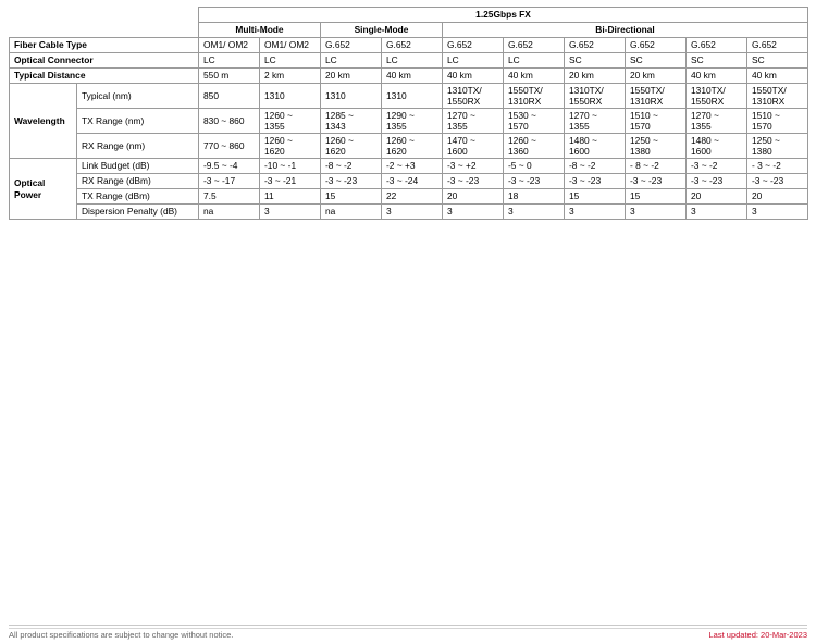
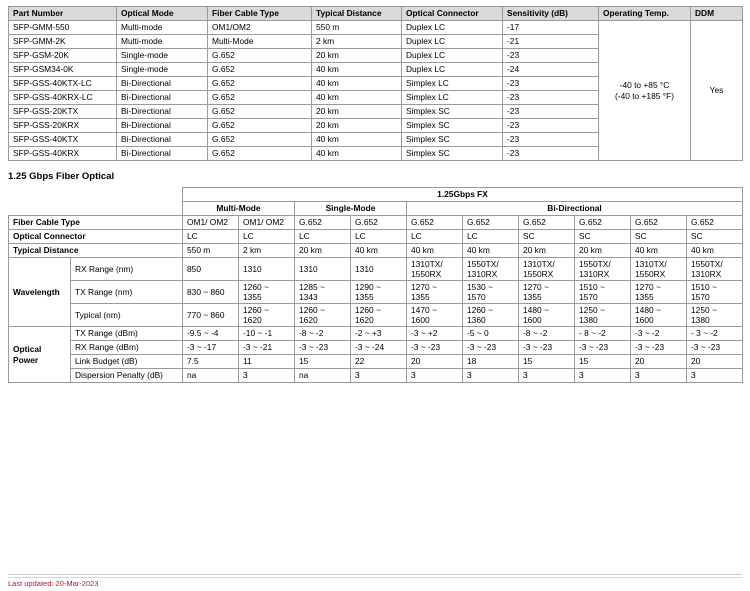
+ Part Number	Optical Mode	Fiber Cable Type	Typical Distance	Optical Connector	Sensitivity (dB)	Operating Temp.	DDM
+ SFP-GMM-550	Multi-mode	OM1/OM2	550 m	Duplex LC	-17	-40 to +85 °C (-40 to +185 °F)	Yes
+ SFP-GMM-2K	Multi-mode	Multi-Mode	2 km	Duplex LC	-21
+ SFP-GSM-20K	Single-mode	G.652	20 km	Duplex LC	-23
+ SFP-GSM34-0K	Single-mode	G.652	40 km	Duplex LC	-24
+ SFP-GSS-40KTX-LC	Bi-Directional	G.652	40 km	Simplex LC	-23
+ SFP-GSS-40KRX-LC	Bi-Directional	G.652	40 km	Simplex LC	-23
+ SFP-GSS-20KTX	Bi-Directional	G.652	20 km	Simplex SC	-23
+ SFP-GSS-20KRX	Bi-Directional	G.652	20 km	Simplex SC	-23
+ SFP-GSS-40KTX	Bi-Directional	G.652	40 km	Simplex SC	-23
+ SFP-GSS-40KRX	Bi-Directional	G.652	40 km	Simplex SC	-23
+ 1.25 Gbps Fiber Optical
  		1.25Gbps FX
  		Multi-Mode	Single-Mode	Bi-Directional
  Fiber Cable Type	OM1/ OM2	OM1/ OM2	G.652	G.652	G.652	G.652	G.652	G.652	G.652	G.652
  Optical Connector	LC	LC	LC	LC	LC	LC	SC	SC	SC	SC
  Typical Distance	550 m	2 km	20 km	40 km	40 km	40 km	20 km	20 km	40 km	40 km
- Wavelength	Typical (nm)	850	1310	1310	1310	1310TX/1550RX	1550TX/1310RX	1310TX/1550RX	1550TX/1310RX	1310TX/1550RX	1550TX/1310RX
+ Wavelength	RX Range (nm)	850	1310	1310	1310	1310TX/1550RX	1550TX/1310RX	1310TX/1550RX	1550TX/1310RX	1310TX/1550RX	1550TX/1310RX
  TX Range (nm)	830 ~ 860	1260 ~1355	1285 ~1343	1290 ~1355	1270 ~1355	1530 ~1570	1270 ~1355	1510 ~1570	1270 ~1355	1510 ~1570
- RX Range (nm)	770 ~ 860	1260 ~1620	1260 ~1620	1260 ~1620	1470 ~1600	1260 ~1360	1480 ~1600	1250 ~1380	1480 ~1600	1250 ~1380
+ Typical (nm)	770 ~ 860	1260 ~1620	1260 ~1620	1260 ~1620	1470 ~1600	1260 ~1360	1480 ~1600	1250 ~1380	1480 ~1600	1250 ~1380
- Optical Power	Link Budget (dB)	-9.5 ~ -4	-10 ~ -1	-8 ~ -2	-2 ~ +3	-3 ~ +2	-5 ~ 0	-8 ~ -2	- 8 ~ -2	-3 ~ -2	- 3 ~ -2
+ Optical Power	TX Range (dBm)	-9.5 ~ -4	-10 ~ -1	-8 ~ -2	-2 ~ +3	-3 ~ +2	-5 ~ 0	-8 ~ -2	- 8 ~ -2	-3 ~ -2	- 3 ~ -2
  RX Range (dBm)	-3 ~ -17	-3 ~ -21	-3 ~ -23	-3 ~ -24	-3 ~ -23	-3 ~ -23	-3 ~ -23	-3 ~ -23	-3 ~ -23	-3 ~ -23
- TX Range (dBm)	7.5	11	15	22	20	18	15	15	20	20
+ Link Budget (dB)	7.5	11	15	22	20	18	15	15	20	20
  Dispersion Penalty (dB)	na	3	na	3	3	3	3	3	3	3
- All product specifications are subject to change without notice.
  Last updated: 20-Mar-2023
